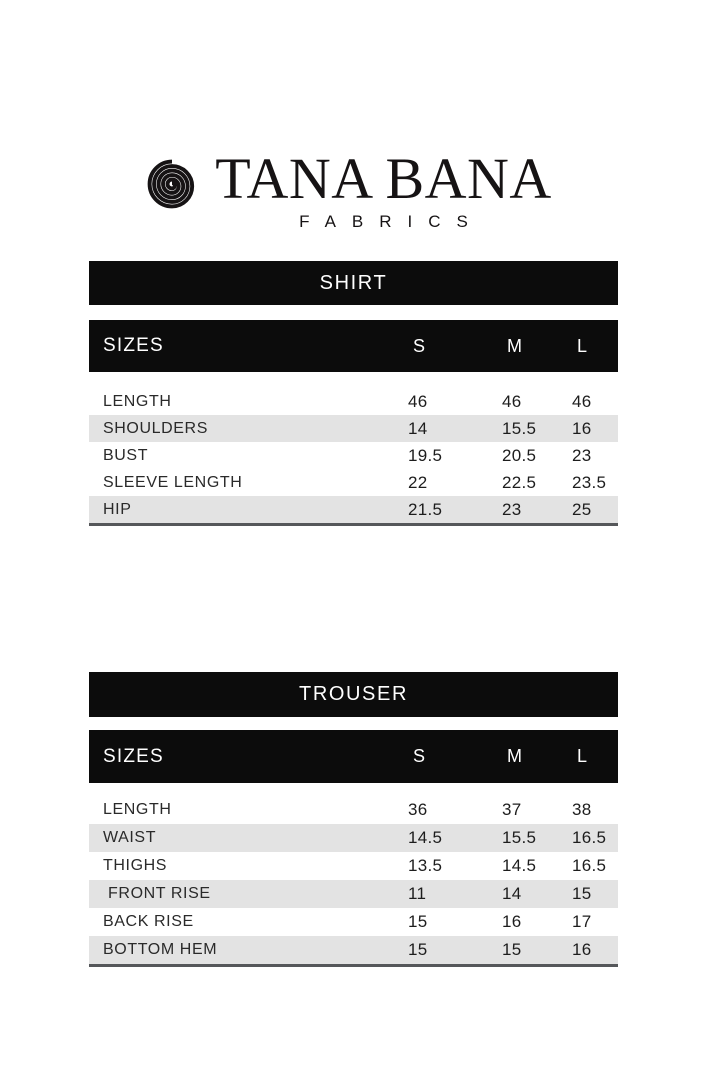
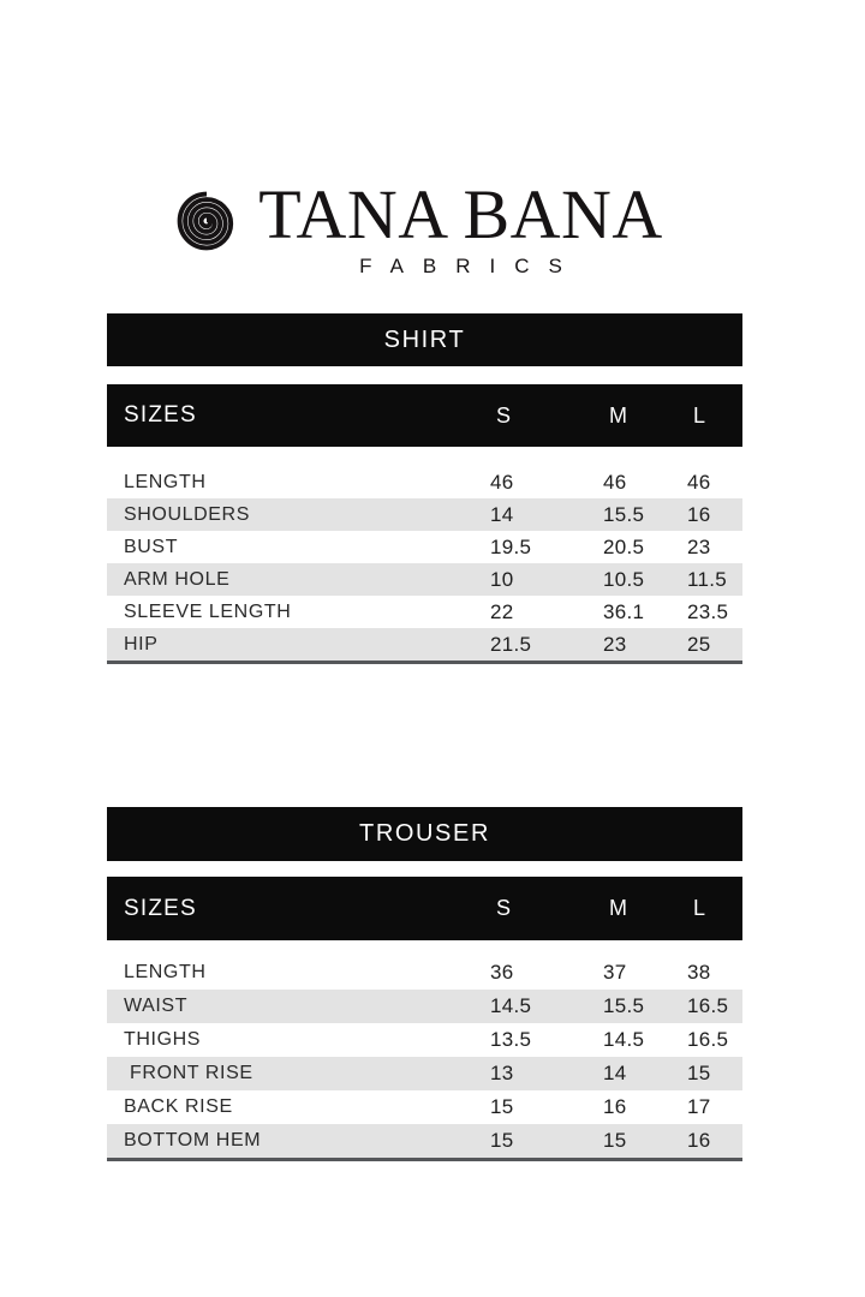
  TANA BANA
  FABRICS
  SHIRT
  SIZES
  S
  M
  L
  LENGTH
  46
  46
  46
  SHOULDERS
  14
  15.5
  16
  BUST
  19.5
  20.5
  23
+ ARM HOLE
+ 10
+ 10.5
+ 11.5
  SLEEVE LENGTH
  22
- 22.5
+ 36.1
  23.5
  HIP
  21.5
  23
  25
  TROUSER
  SIZES
  S
  M
  L
  LENGTH
  36
  37
  38
  WAIST
  14.5
  15.5
  16.5
  THIGHS
  13.5
  14.5
  16.5
  FRONT RISE
- 11
+ 13
  14
  15
  BACK RISE
  15
  16
  17
  BOTTOM HEM
  15
  15
  16
